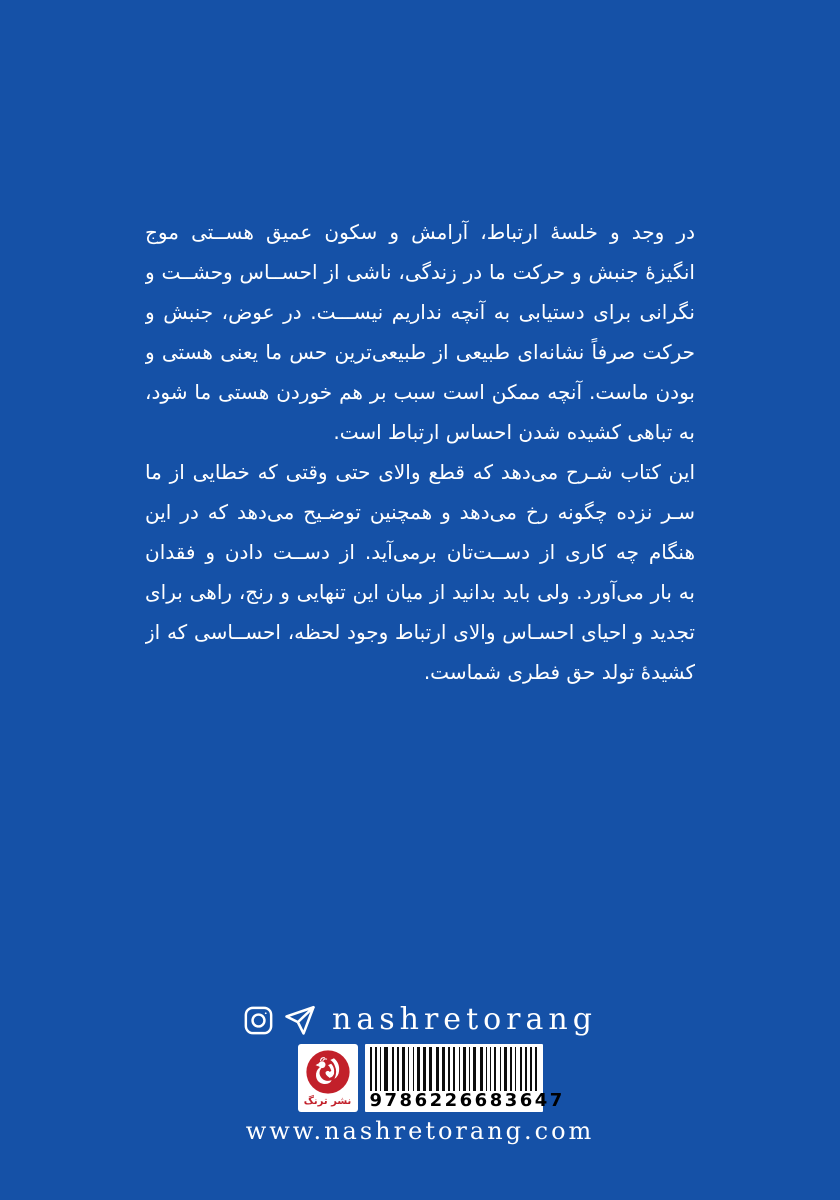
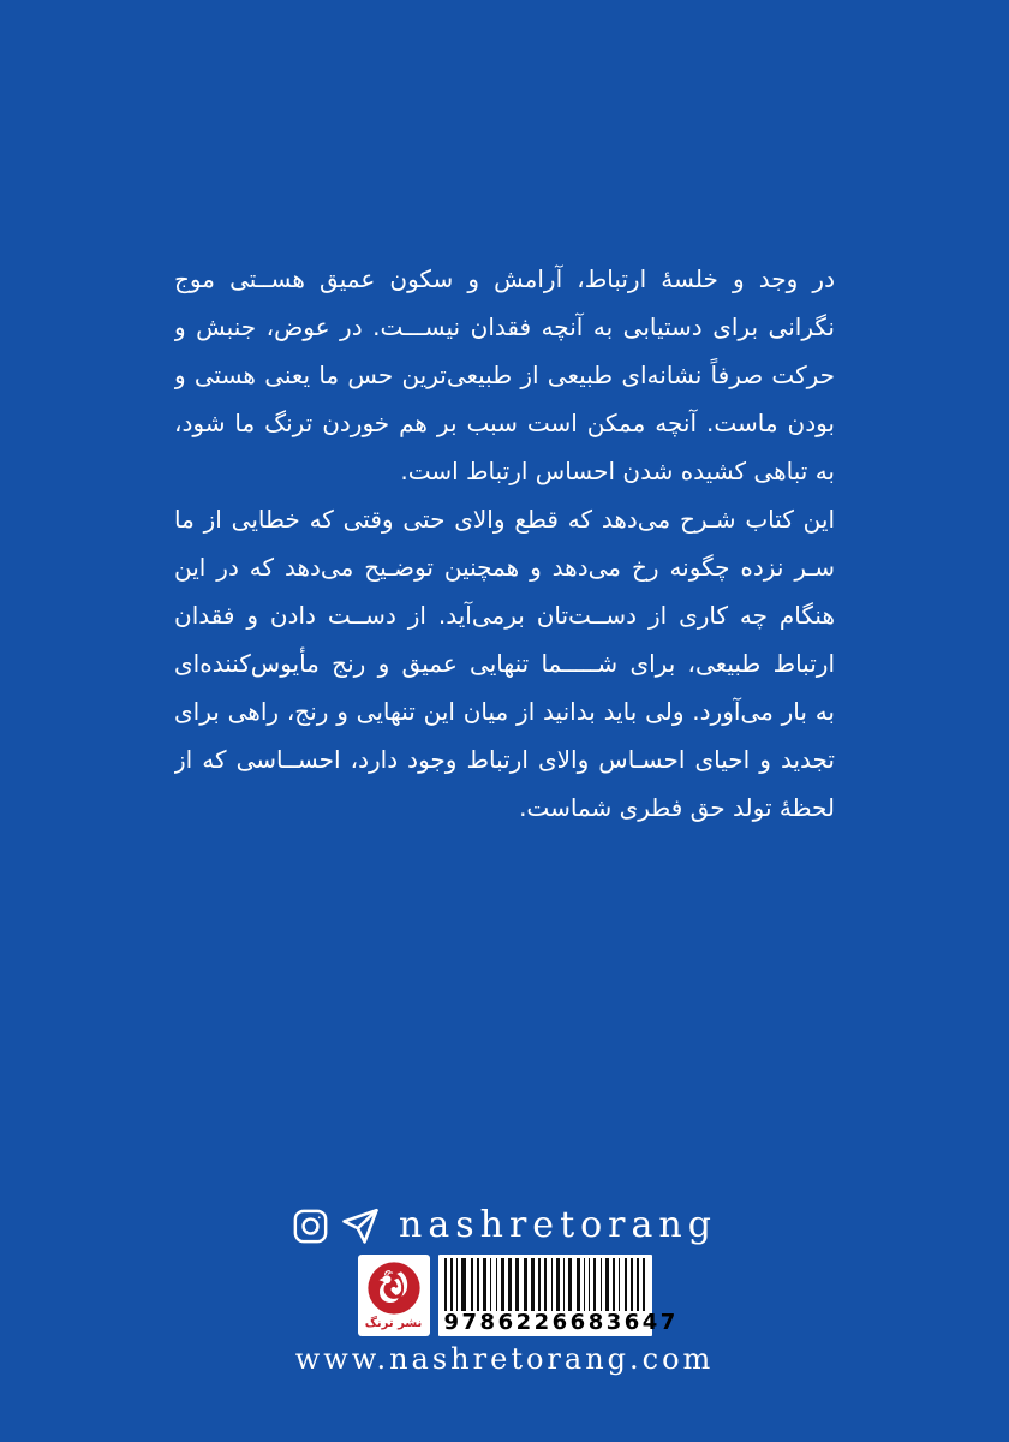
  در وجد و خلسهٔ ارتباط، آرامش و سکون عمیق هســتی موج
- انگیزهٔ جنبش و حرکت ما در زندگی، ناشی از احســاس وحشــت و
- نگرانی برای دستیابی به آنچه نداریم نیســـت. در عوض، جنبش و
+ نگرانی برای دستیابی به آنچه فقدان نیســـت. در عوض، جنبش و
  حرکت صرفاً نشانه‌ای طبیعی از طبیعی‌ترین حس ما یعنی هستی و
- بودن ماست. آنچه ممکن است سبب بر هم خوردن هستی ما شود،
+ بودن ماست. آنچه ممکن است سبب بر هم خوردن ترنگ ما شود،
  به تباهی کشیده شدن احساس ارتباط است.
  این کتاب شـرح می‌دهد که قطع والای حتی وقتی که خطایی از ما
  سـر نزده چگونه رخ می‌دهد و همچنین توضـیح می‌دهد که در این
  هنگام چه کاری از دســت‌تان برمی‌آید. از دســت دادن و فقدان
+ ارتباط طبیعی، برای شـــــما تنهایی عمیق و رنج مأیوس‌کننده‌ای
  به بار می‌آورد. ولی باید بدانید از میان این تنهایی و رنج، راهی برای
- تجدید و احیای احسـاس والای ارتباط وجود لحظه، احســاسی که از
+ تجدید و احیای احسـاس والای ارتباط وجود دارد، احســاسی که از
- کشیدهٔ تولد حق فطری شماست.
+ لحظهٔ تولد حق فطری شماست.
  nashretorang
  نشر ترنگ
  9786226683647
  www.nashretorang.com
